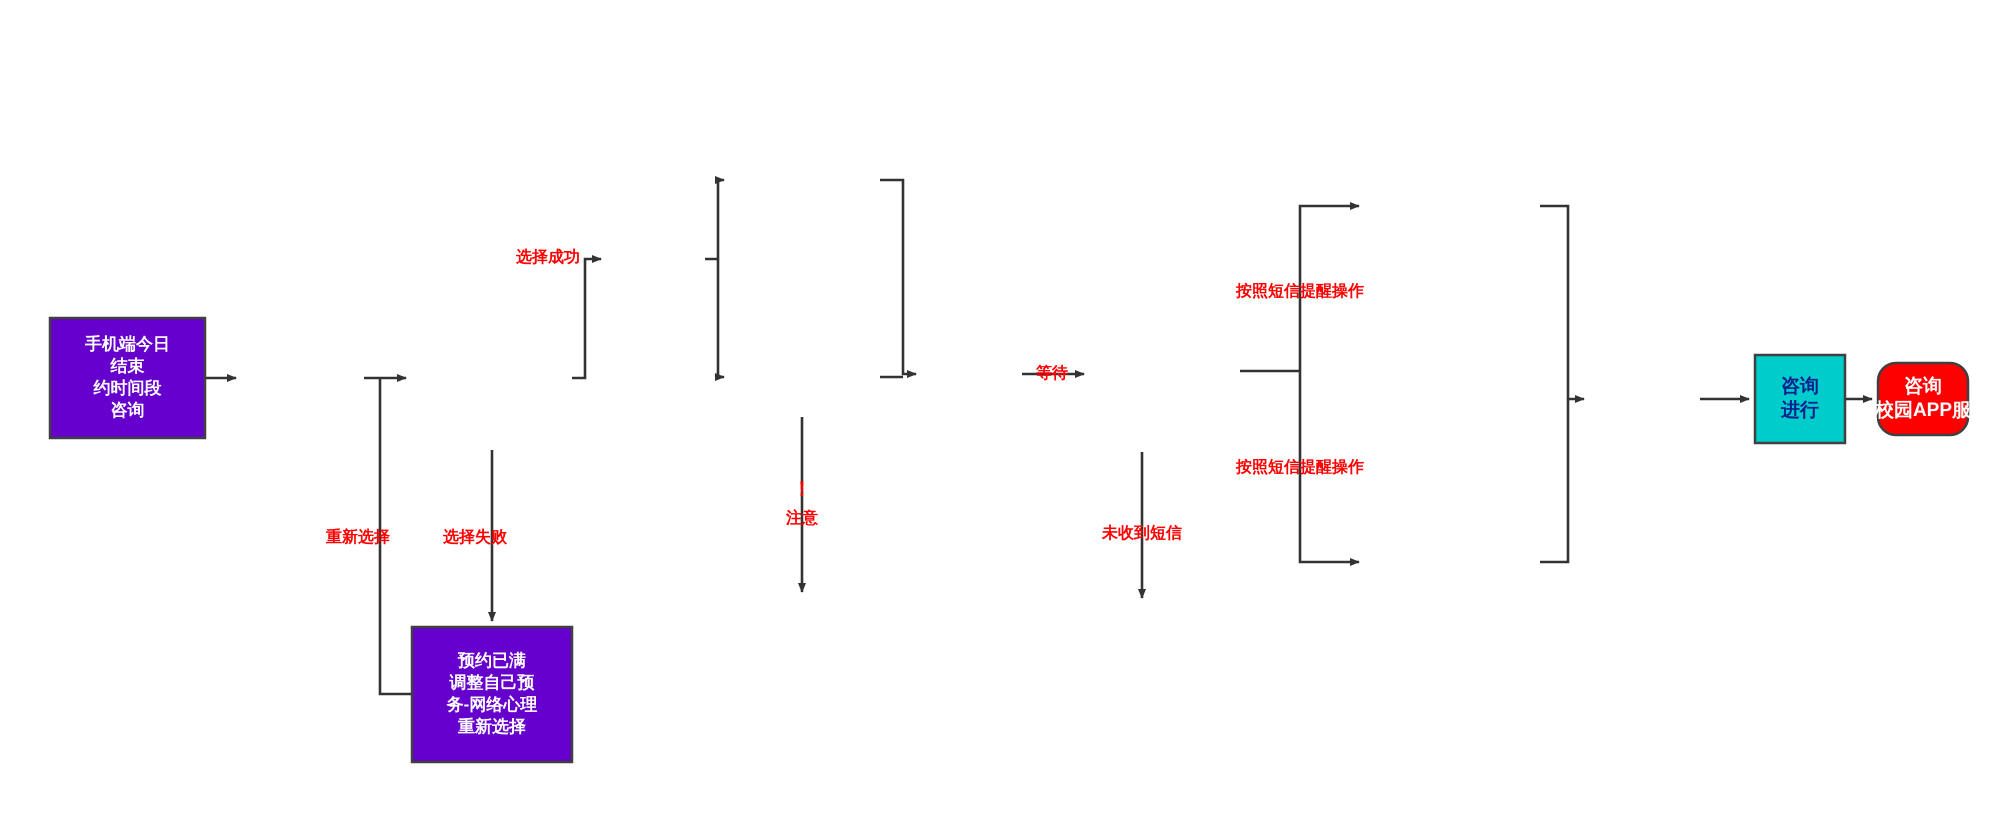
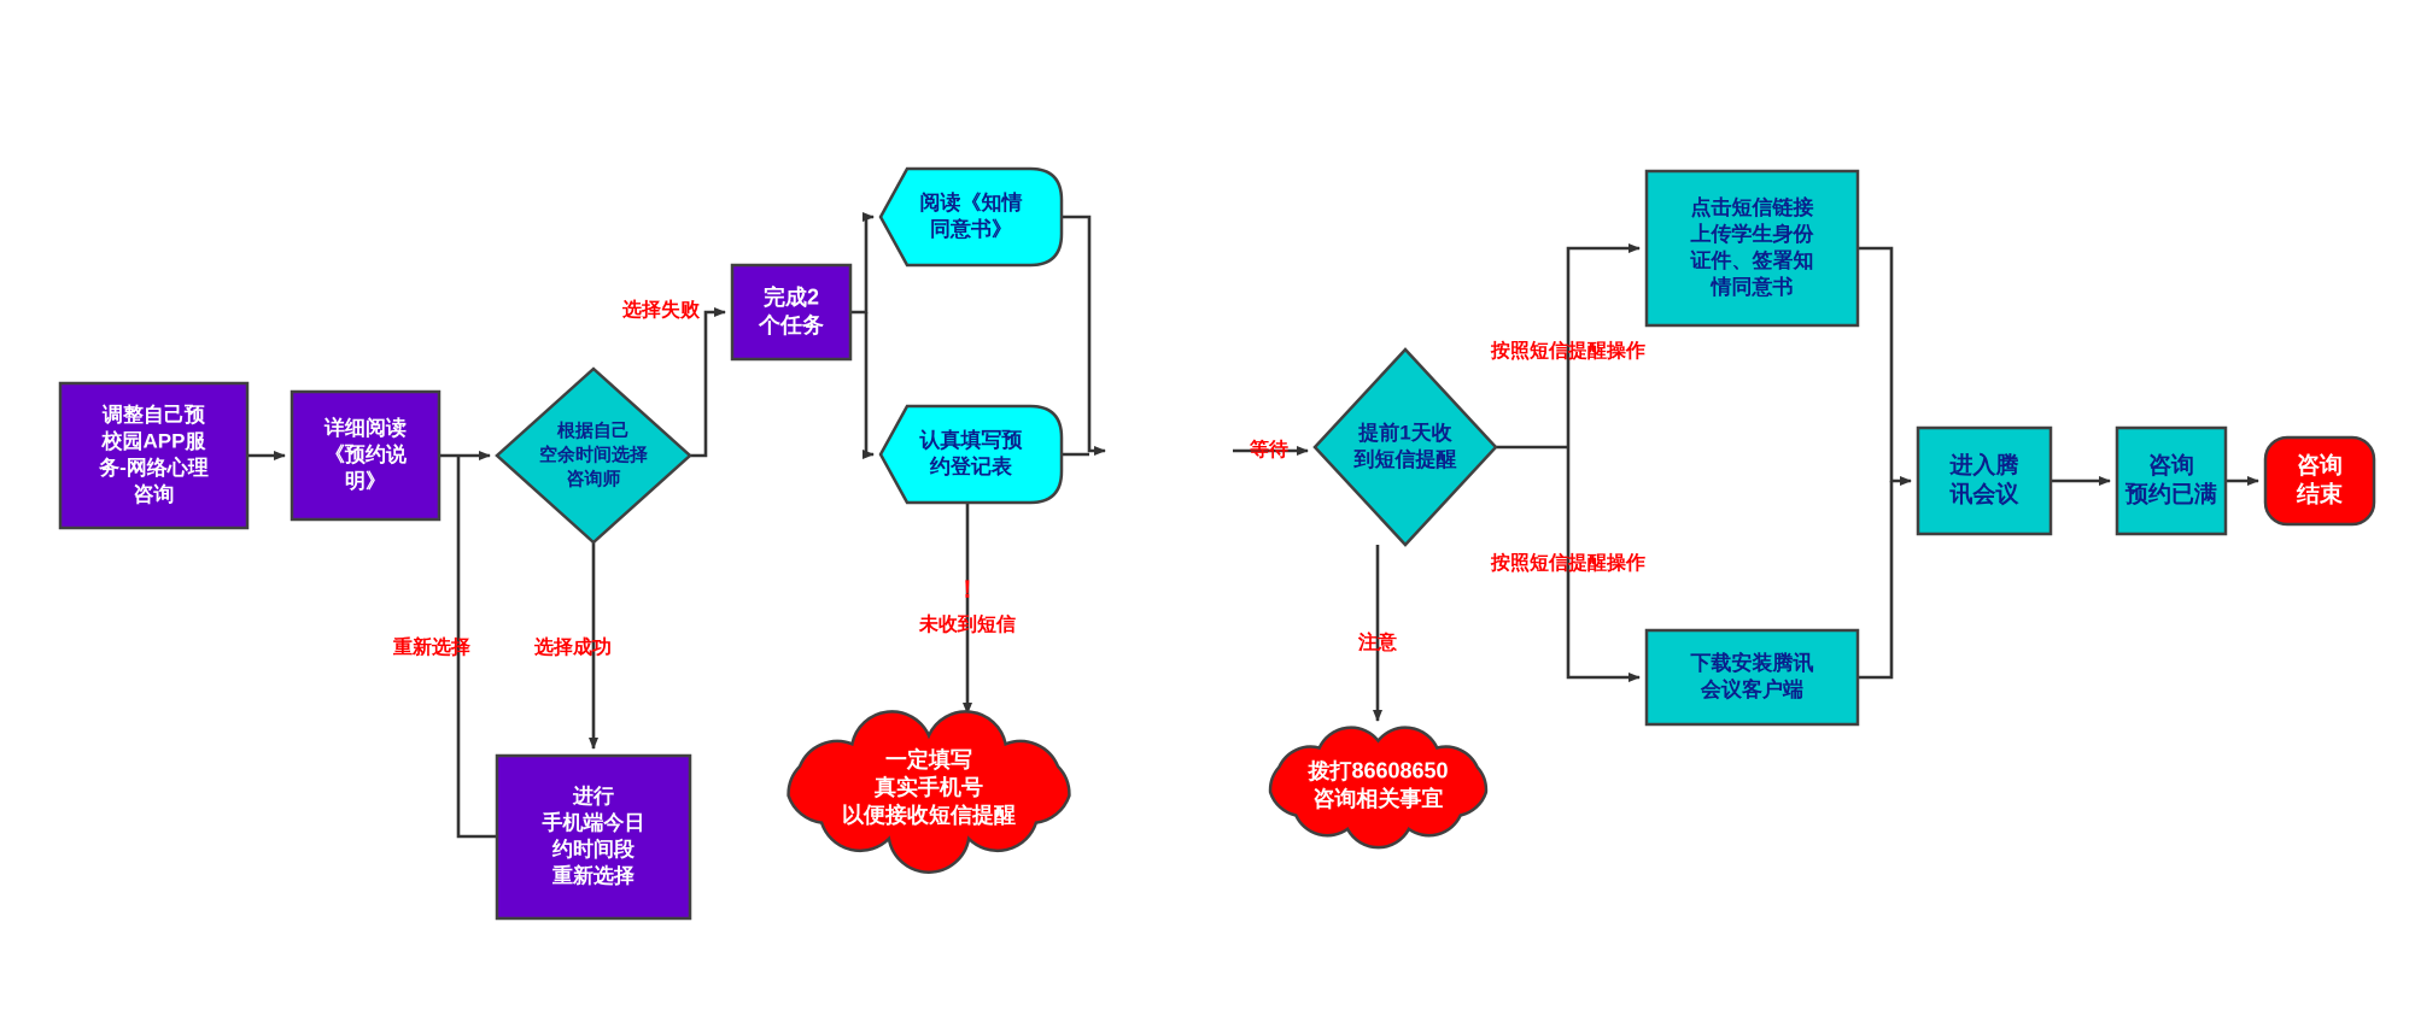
- 手机端今日
+ 调整自己预
- 结束
+ 校园APP服
- 约时间段
+ 务-网络心理
  咨询
+ 详细阅读
+ 《预约说
+ 明》
+ 根据自己
+ 空余时间选择
+ 咨询师
+ 完成2
+ 个任务
+ 阅读《知情
+ 同意书》
+ 认真填写预
+ 约登记表
+ 提前1天收
+ 到短信提醒
+ 点击短信链接
+ 上传学生身份
+ 证件、签署知
+ 情同意书
+ 下载安装腾讯
+ 会议客户端
+ 进入腾
+ 讯会议
  咨询
- 进行
+ 预约已满
  咨询
- 校园APP服
+ 结束
- 预约已满
+ 进行
- 调整自己预
+ 手机端今日
- 务-网络心理
+ 约时间段
  重新选择
+ 一定填写
+ 真实手机号
+ 以便接收短信提醒
+ 拨打86608650
+ 咨询相关事宜
- 选择成功
+ 选择失败
  重新选择
- 选择失败
+ 选择成功
  ！
- 注意
+ 未收到短信
  等待
  按照短信提醒操作
  按照短信提醒操作
- 未收到短信
+ 注意
